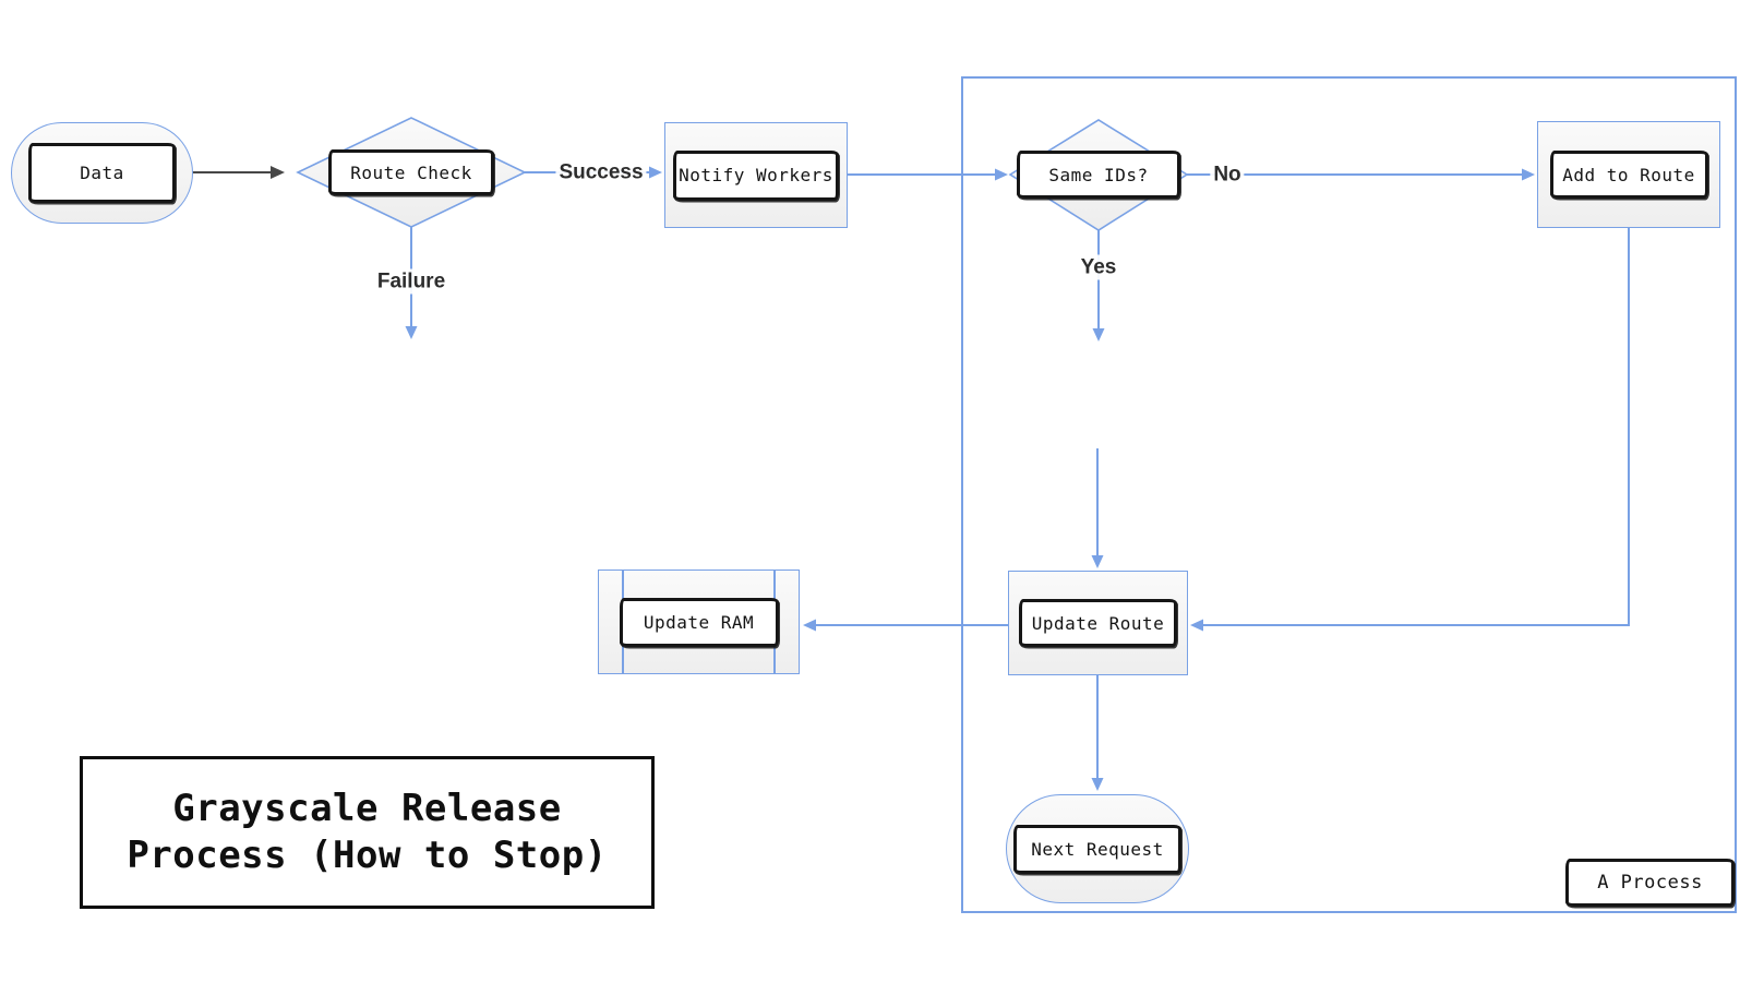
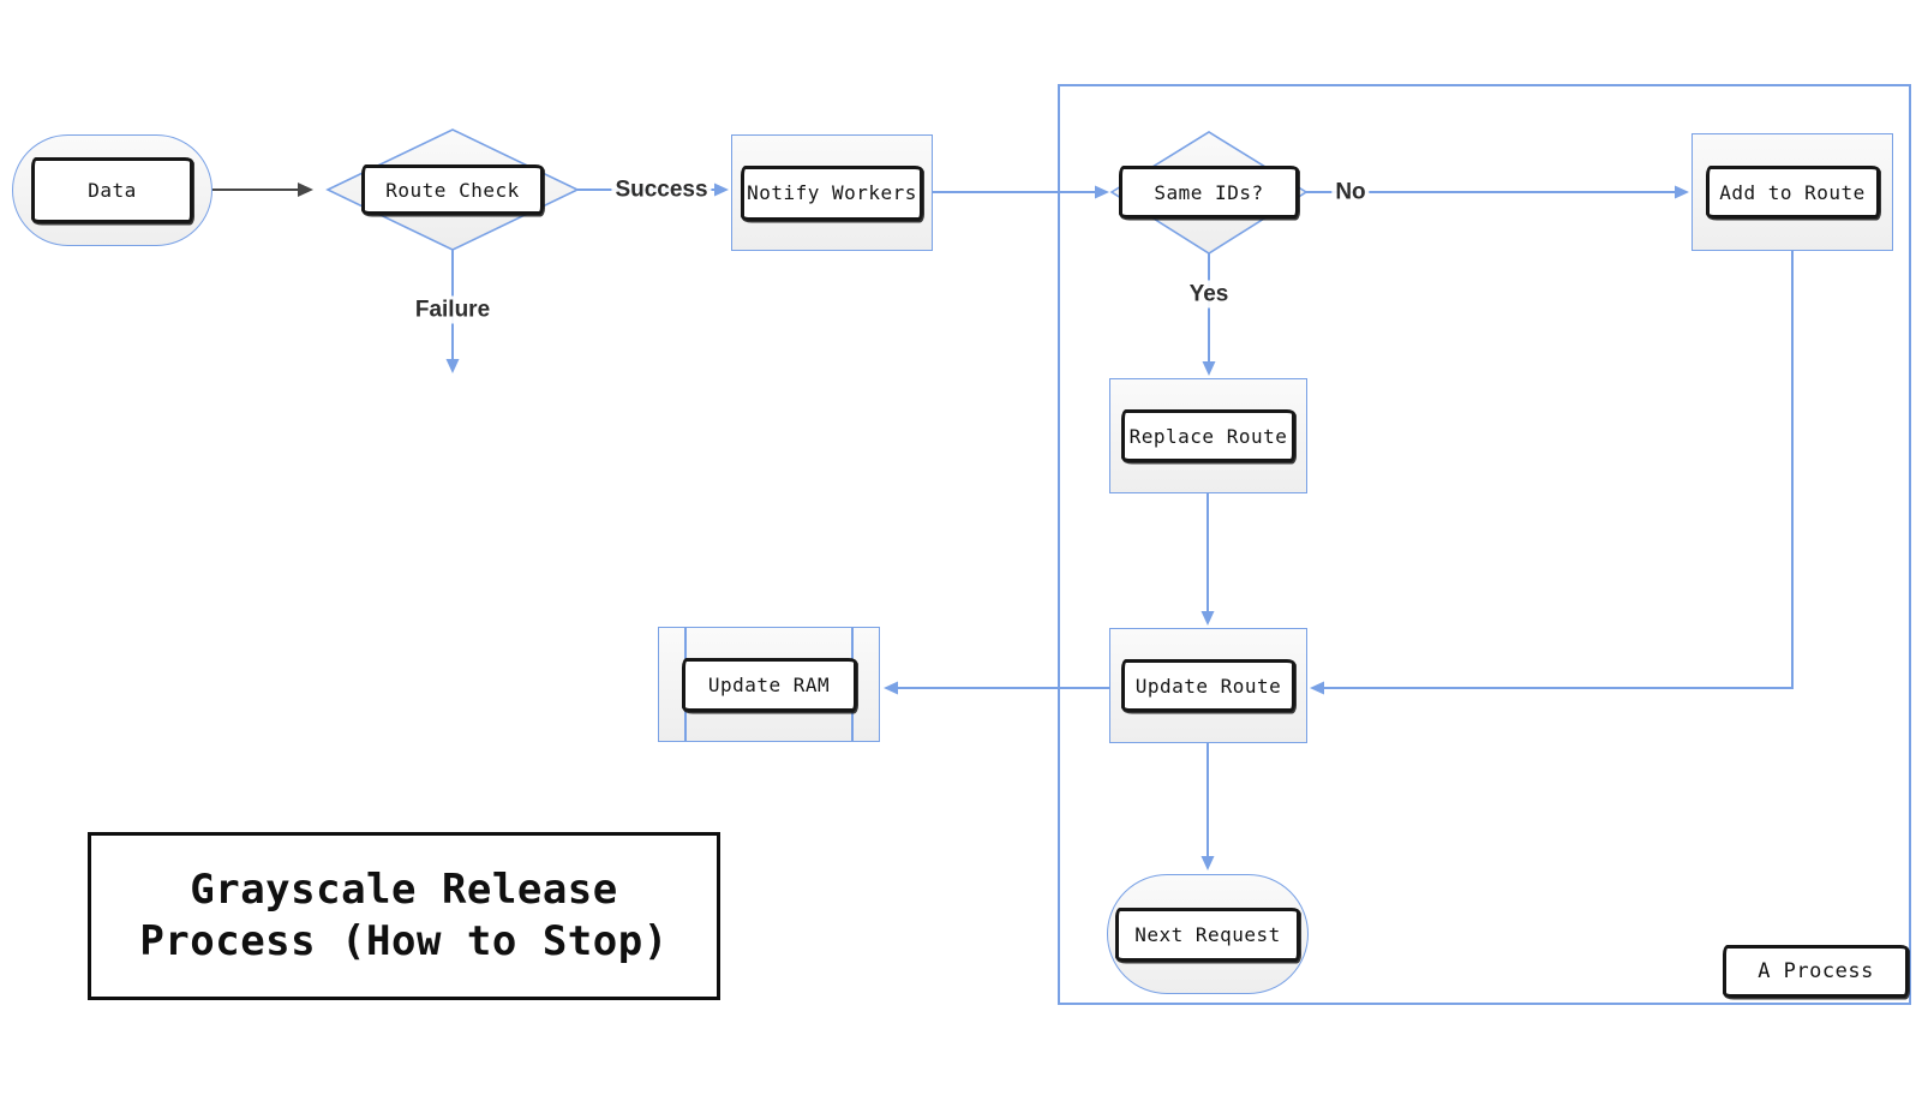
  Data
  Route Check
  Notify Workers
  Same IDs?
  Add to Route
+ Replace Route
  Update Route
  Update RAM
  Next Request
  A Process
  Success
  Failure
  Yes
  No
  Grayscale Release
  Process (How to Stop)
